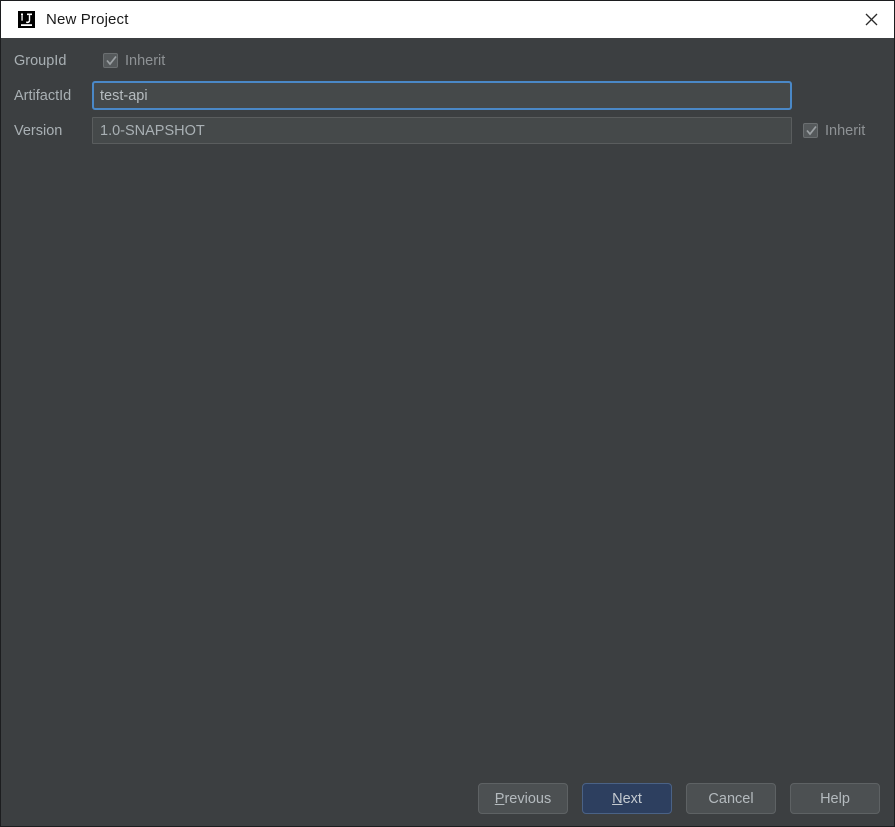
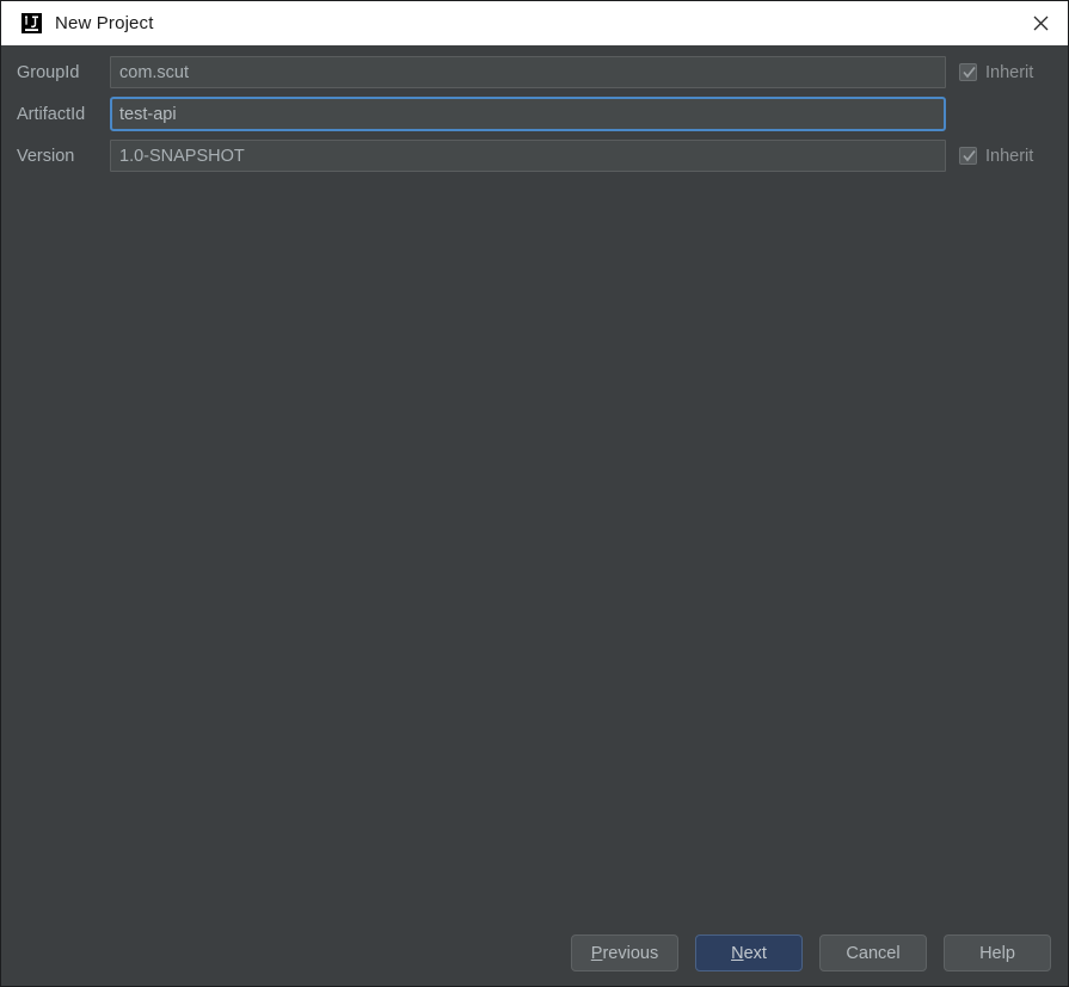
  New Project
  GroupId
+ com.scut
  Inherit
  ArtifactId
  test-api
  Version
  1.0-SNAPSHOT
  Inherit
  P
  revious
  N
  ext
  Cancel
  Help
